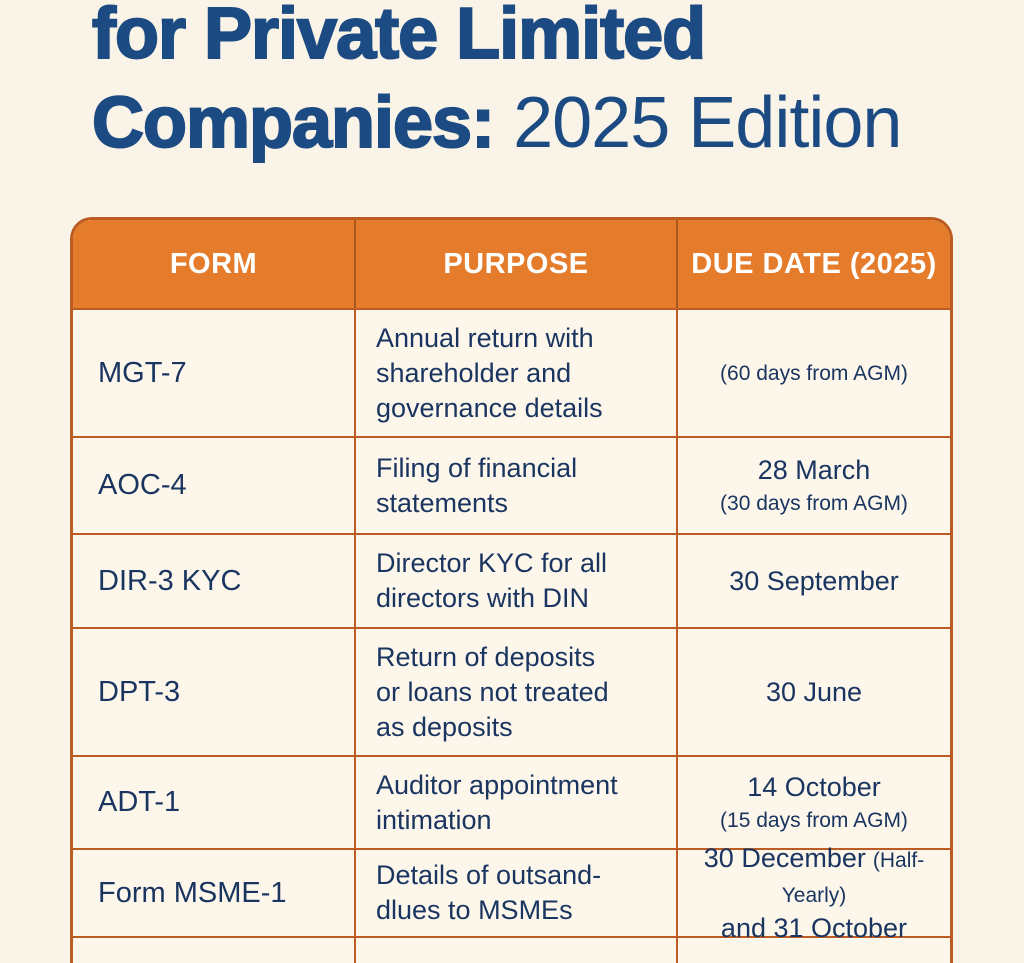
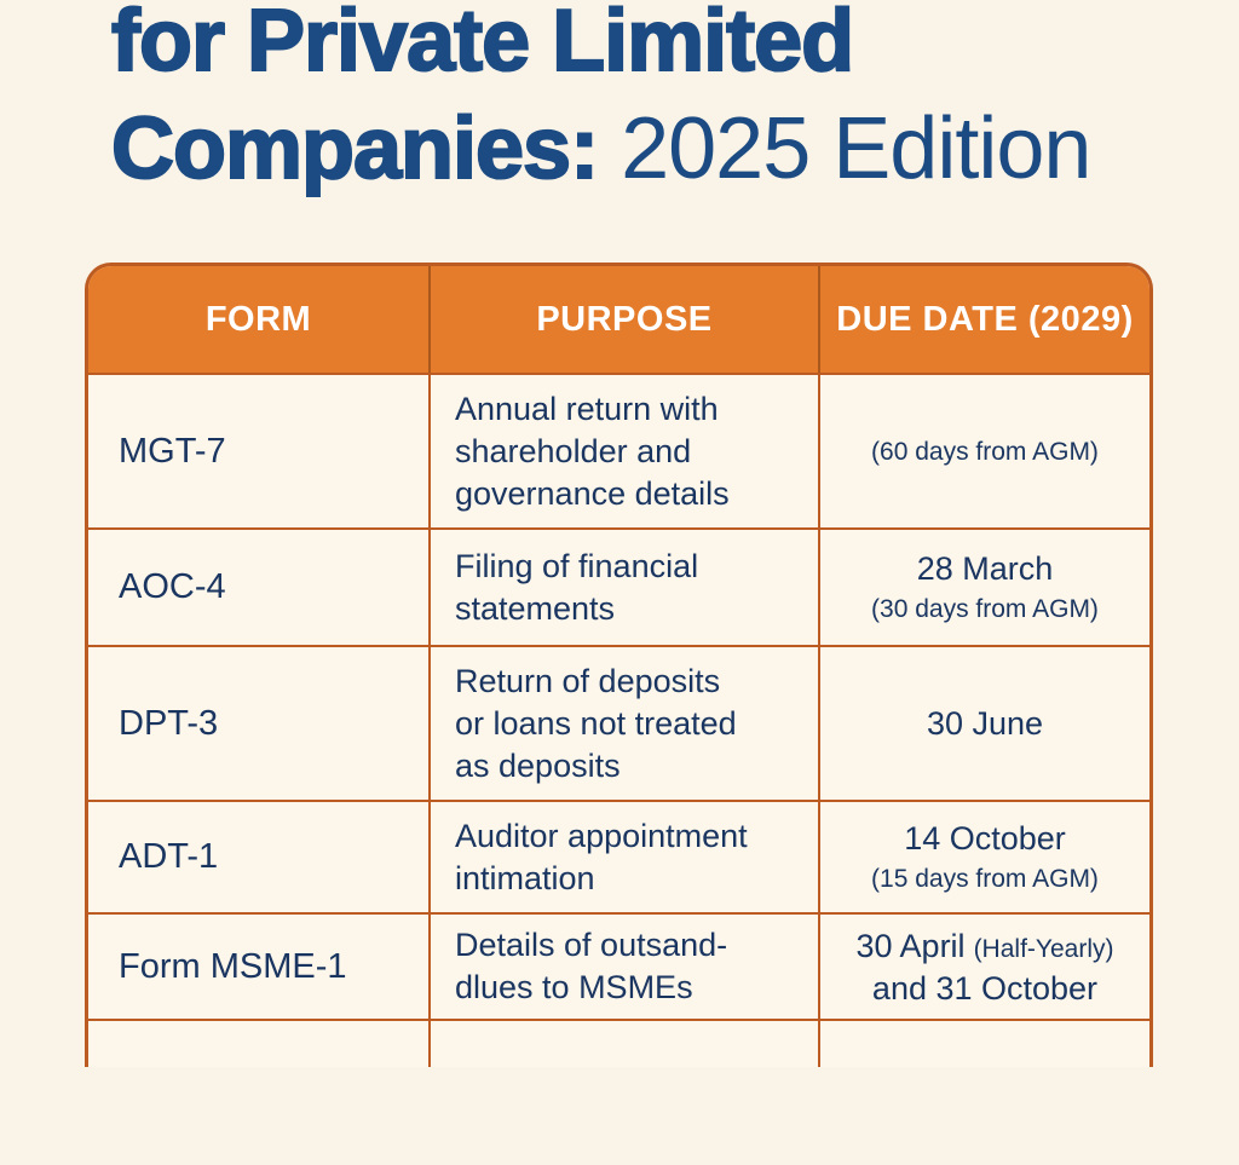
  for Private Limited
  Companies: 2025 Edition
  FORM
  PURPOSE
- DUE DATE (2025)
+ DUE DATE (2029)
  MGT-7
  Annual return with
  shareholder and
  governance details
  (60 days from AGM)
  AOC-4
  Filing of financial
  statements
  28 March
  (30 days from AGM)
- DIR-3 KYC
- Director KYC for all
- directors with DIN
- 30 September
  DPT-3
  Return of deposits
  or loans not treated
  as deposits
  30 June
  ADT-1
  Auditor appointment
  intimation
  14 October
  (15 days from AGM)
  Form MSME-1
  Details of outsand-
  dlues to MSMEs
- 30 December (Half-Yearly)
+ 30 April (Half-Yearly)
  and 31 October
